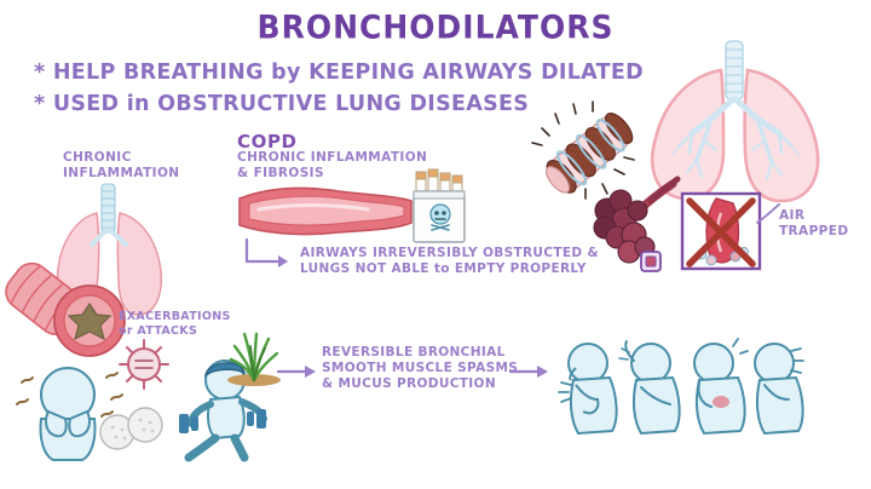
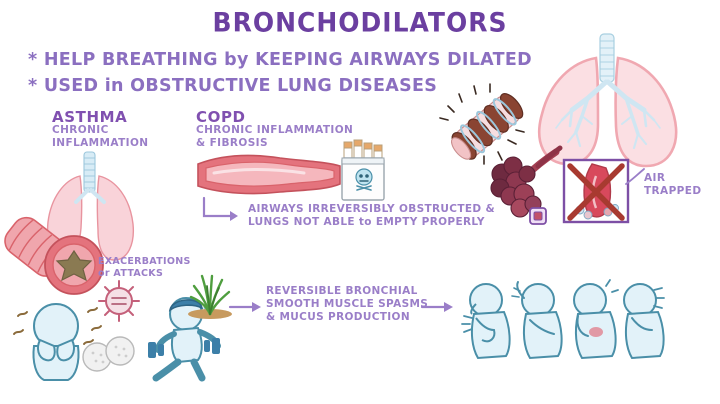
  BRONCHODILATORS
  * HELP BREATHING by KEEPING AIRWAYS DILATED
  * USED in OBSTRUCTIVE LUNG DISEASES
+ ASTHMA
  CHRONIC
  INFLAMMATION
  EXACERBATIONS
  or ATTACKS
  COPD
  CHRONIC INFLAMMATION
  & FIBROSIS
  AIRWAYS IRREVERSIBLY OBSTRUCTED &
  LUNGS NOT ABLE to EMPTY PROPERLY
  AIR
  TRAPPED
  REVERSIBLE BRONCHIAL
  SMOOTH MUSCLE SPASMS
  & MUCUS PRODUCTION
